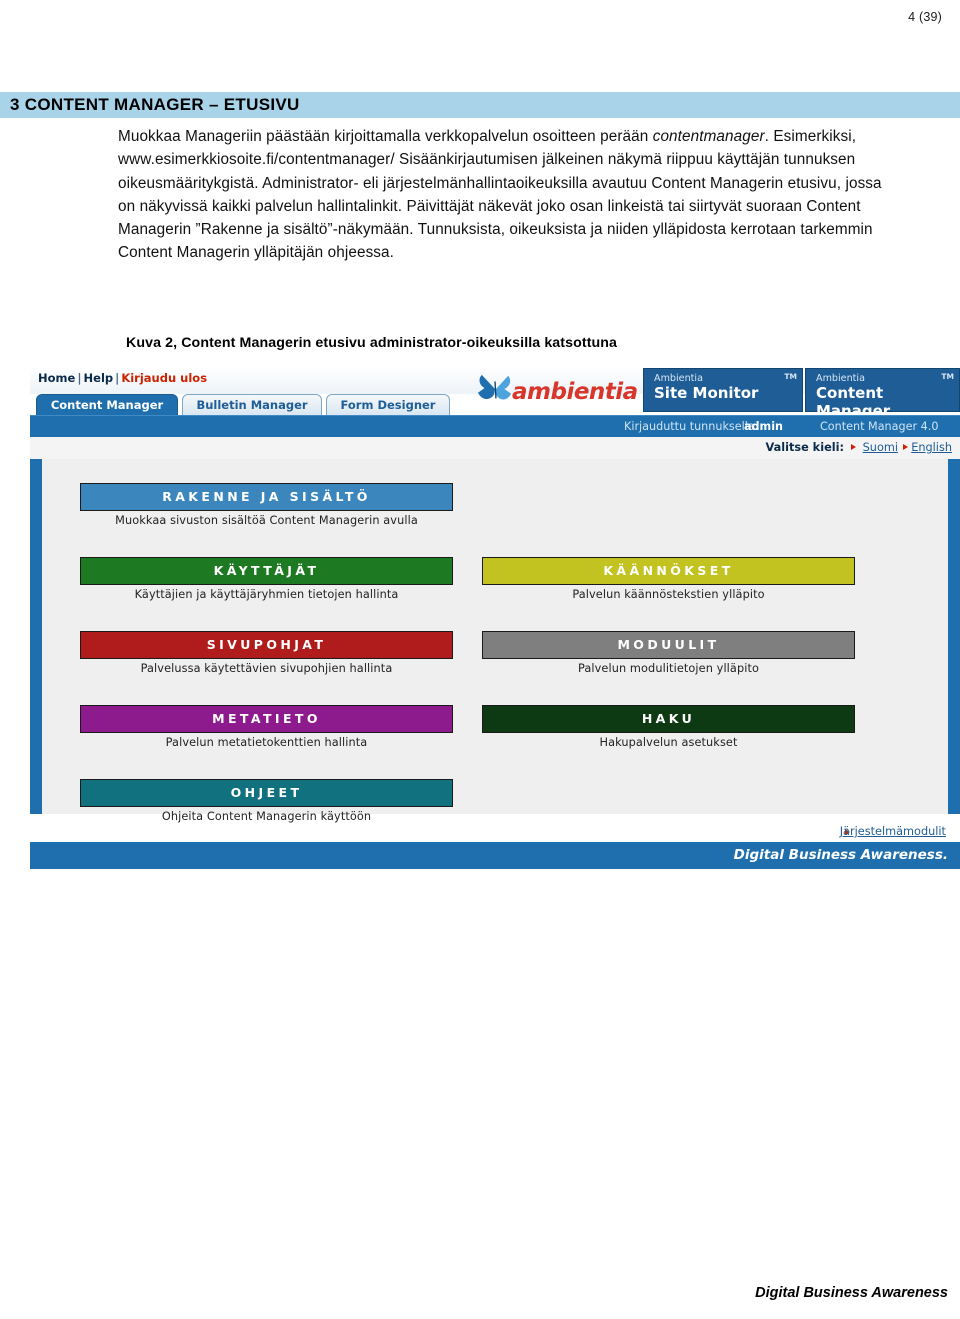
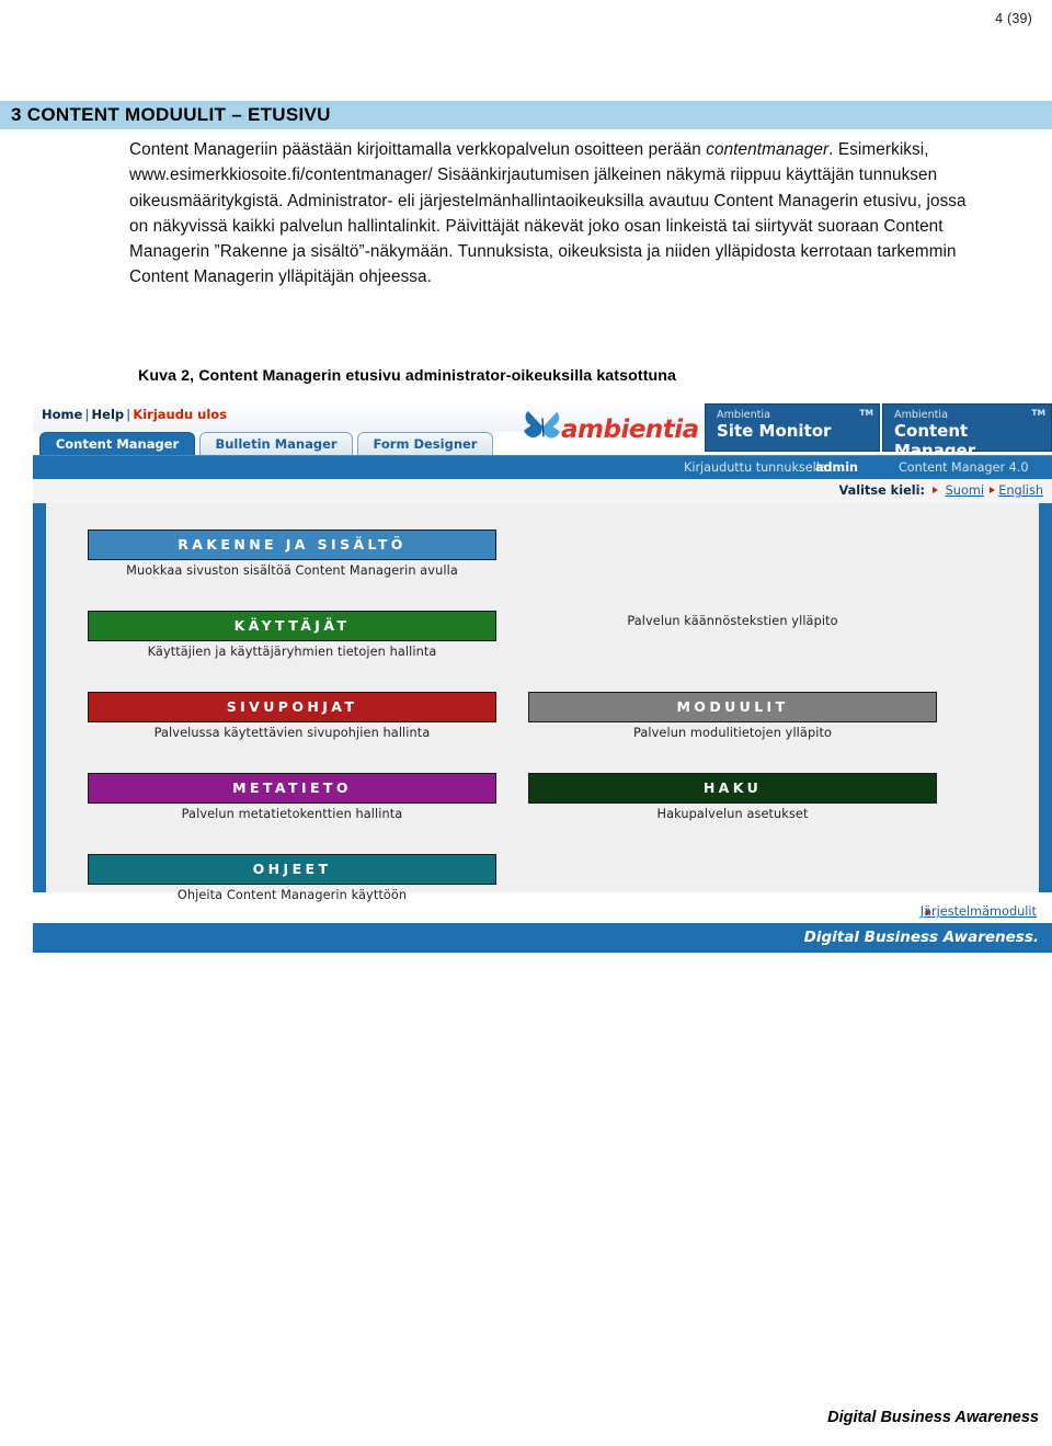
  4 (39)
- 3 CONTENT MANAGER – ETUSIVU
+ 3 CONTENT MODUULIT – ETUSIVU
- Muokkaa Manageriin päästään kirjoittamalla verkkopalvelun osoitteen perään contentmanager. Esimerkiksi, www.esimerkkiosoite.fi/contentmanager/ Sisäänkirjautumisen jälkeinen näkymä riippuu käyttäjän tunnuksen oikeusmääritykgistä. Administrator- eli järjestelmänhallintaoikeuksilla avautuu Content Managerin etusivu, jossa on näkyvissä kaikki palvelun hallintalinkit. Päivittäjät näkevät joko osan linkeistä tai siirtyvät suoraan Content Managerin ”Rakenne ja sisältö”-näkymään. Tunnuksista, oikeuksista ja niiden ylläpidosta kerrotaan tarkemmin Content Managerin ylläpitäjän ohjeessa.
+ Content Manageriin päästään kirjoittamalla verkkopalvelun osoitteen perään contentmanager. Esimerkiksi, www.esimerkkiosoite.fi/contentmanager/ Sisäänkirjautumisen jälkeinen näkymä riippuu käyttäjän tunnuksen oikeusmääritykgistä. Administrator- eli järjestelmänhallintaoikeuksilla avautuu Content Managerin etusivu, jossa on näkyvissä kaikki palvelun hallintalinkit. Päivittäjät näkevät joko osan linkeistä tai siirtyvät suoraan Content Managerin ”Rakenne ja sisältö”-näkymään. Tunnuksista, oikeuksista ja niiden ylläpidosta kerrotaan tarkemmin Content Managerin ylläpitäjän ohjeessa.
  Kuva 2, Content Managerin etusivu administrator-oikeuksilla katsottuna
  Home | Help | Kirjaudu ulos
  ambientia
  Ambientia
  Site Monitor
  TM
  Ambientia
  Content Manager
  TM
  Content Manager
  Bulletin Manager
  Form Designer
  Kirjauduttu tunnuksella:
  admin
  Content Manager 4.0
  Valitse kieli:
  Suomi
  English
  RAKENNE JA SISÄLTÖ
  Muokkaa sivuston sisältöä Content Managerin avulla
  KÄYTTÄJÄT
  Käyttäjien ja käyttäjäryhmien tietojen hallinta
- KÄÄNNÖKSET
  Palvelun käännöstekstien ylläpito
  SIVUPOHJAT
  Palvelussa käytettävien sivupohjien hallinta
  MODUULIT
  Palvelun modulitietojen ylläpito
  METATIETO
  Palvelun metatietokenttien hallinta
  HAKU
  Hakupalvelun asetukset
  OHJEET
  Ohjeita Content Managerin käyttöön
  Järjestelmämodulit
  Digital Business Awareness.
  Digital Business Awareness
